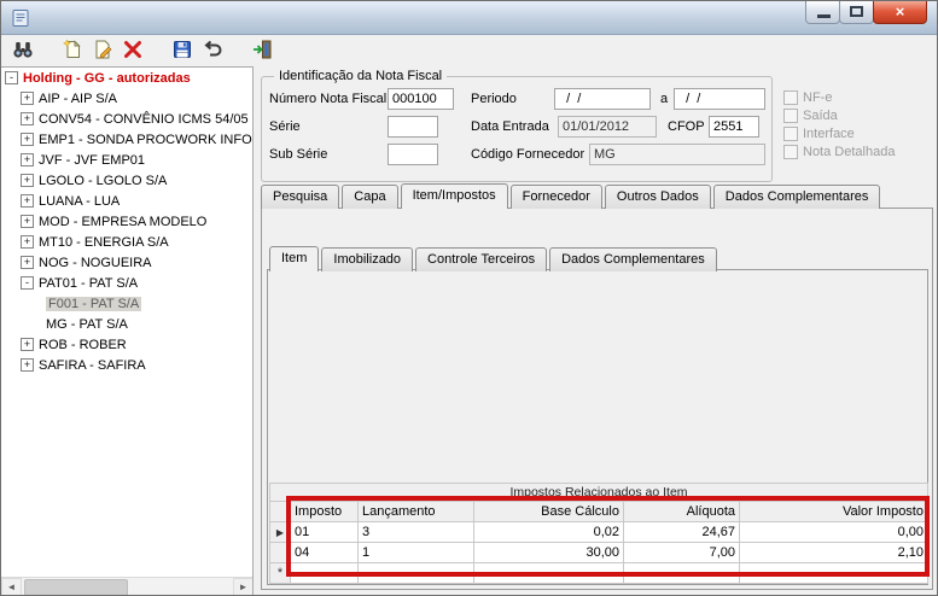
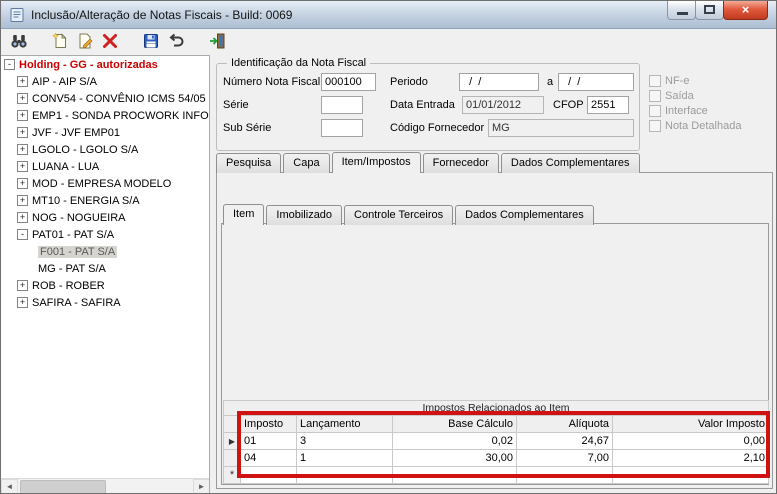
+ Inclusão/Alteração de Notas Fiscais - Build: 0069
  ×
  -
  Holding - GG - autorizadas
  +
  AIP - AIP S/A
  +
  CONV54 - CONVÊNIO ICMS 54/05
  +
  EMP1 - SONDA PROCWORK INFO
  +
  JVF - JVF EMP01
  +
  LGOLO - LGOLO S/A
  +
  LUANA - LUA
  +
  MOD - EMPRESA MODELO
  +
  MT10 - ENERGIA S/A
  +
  NOG - NOGUEIRA
  -
  PAT01 - PAT S/A
  F001 - PAT S/A
  MG - PAT S/A
  +
  ROB - ROBER
  +
  SAFIRA - SAFIRA
  ◄
  ►
  Identificação da Nota Fiscal
  Número Nota Fiscal
  000100
  Periodo
  / /
  a
  / /
  Série
  Data Entrada
  01/01/2012
  CFOP
  2551
  Sub Série
  Código Fornecedor
  MG
  NF-e
  Saída
  Interface
  Nota Detalhada
  Pesquisa
  Capa
  Item/Impostos
  Fornecedor
- Outros Dados
  Dados Complementares
  Item
  Imobilizado
  Controle Terceiros
  Dados Complementares
  Impostos Relacionados ao Item
  	Imposto	Lançamento	Base Cálculo	Alíquota	Valor Imposto
  ▶	01	3	0,02	24,67	0,00
  	04	1	30,00	7,00	2,10
  *
